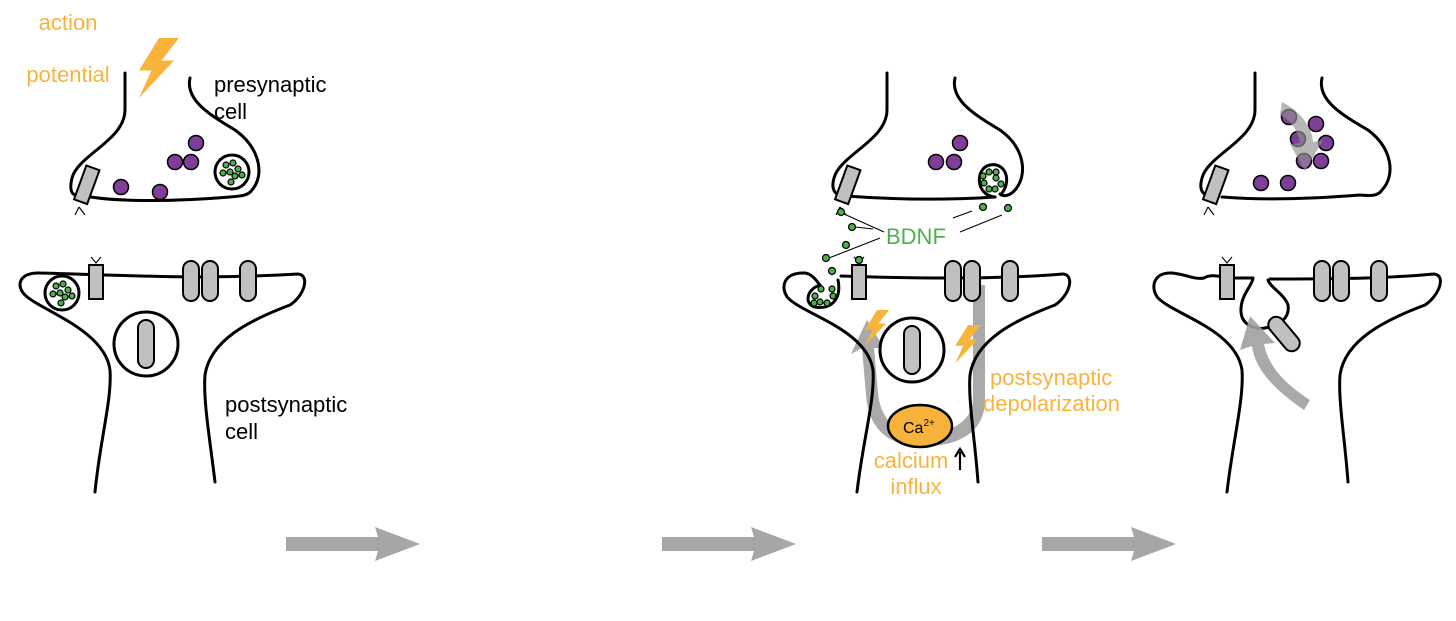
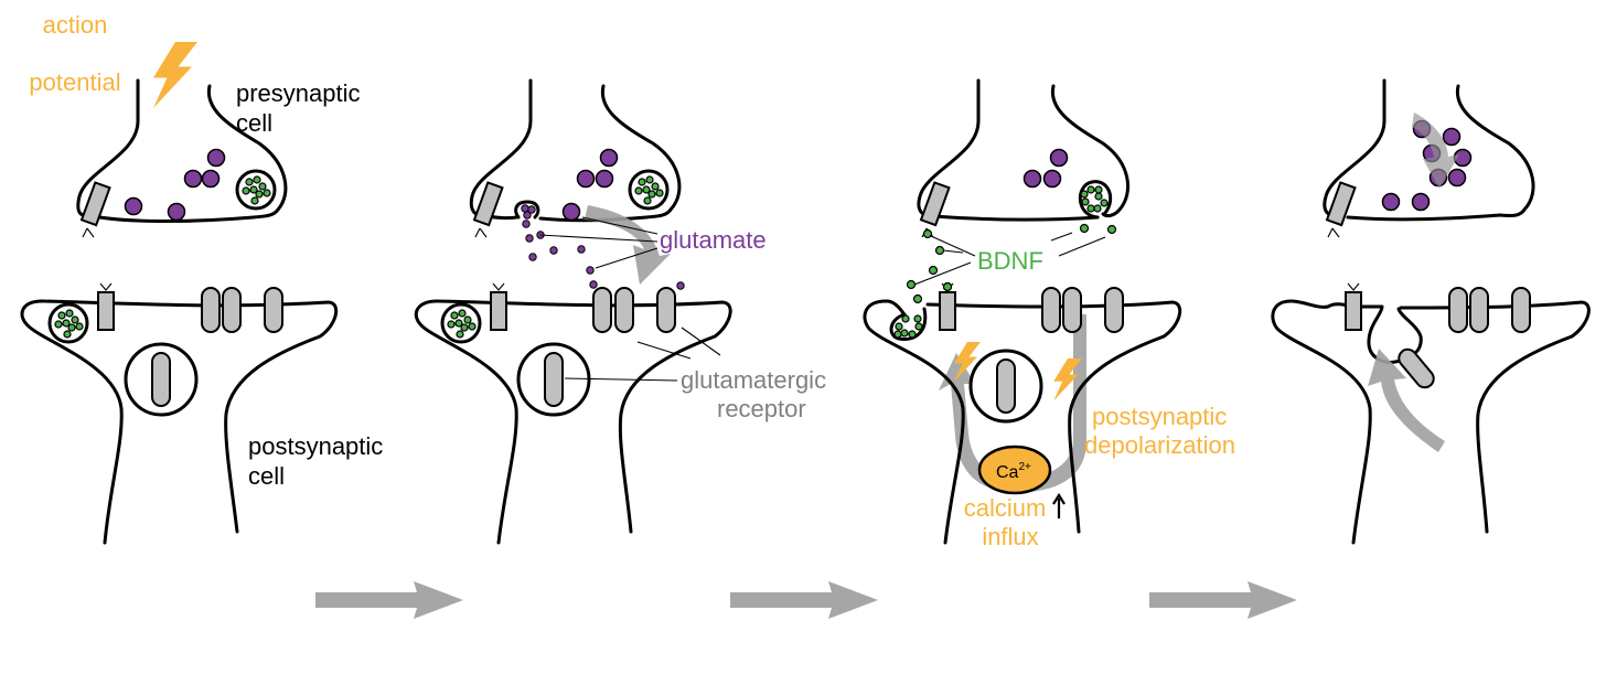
  action
  potential
  presynaptic
  cell
  postsynaptic
  cell
+ glutamate
+ glutamatergic
+ receptor
  BDNF
  Ca2+
  calcium
  influx
  postsynaptic
  depolarization
